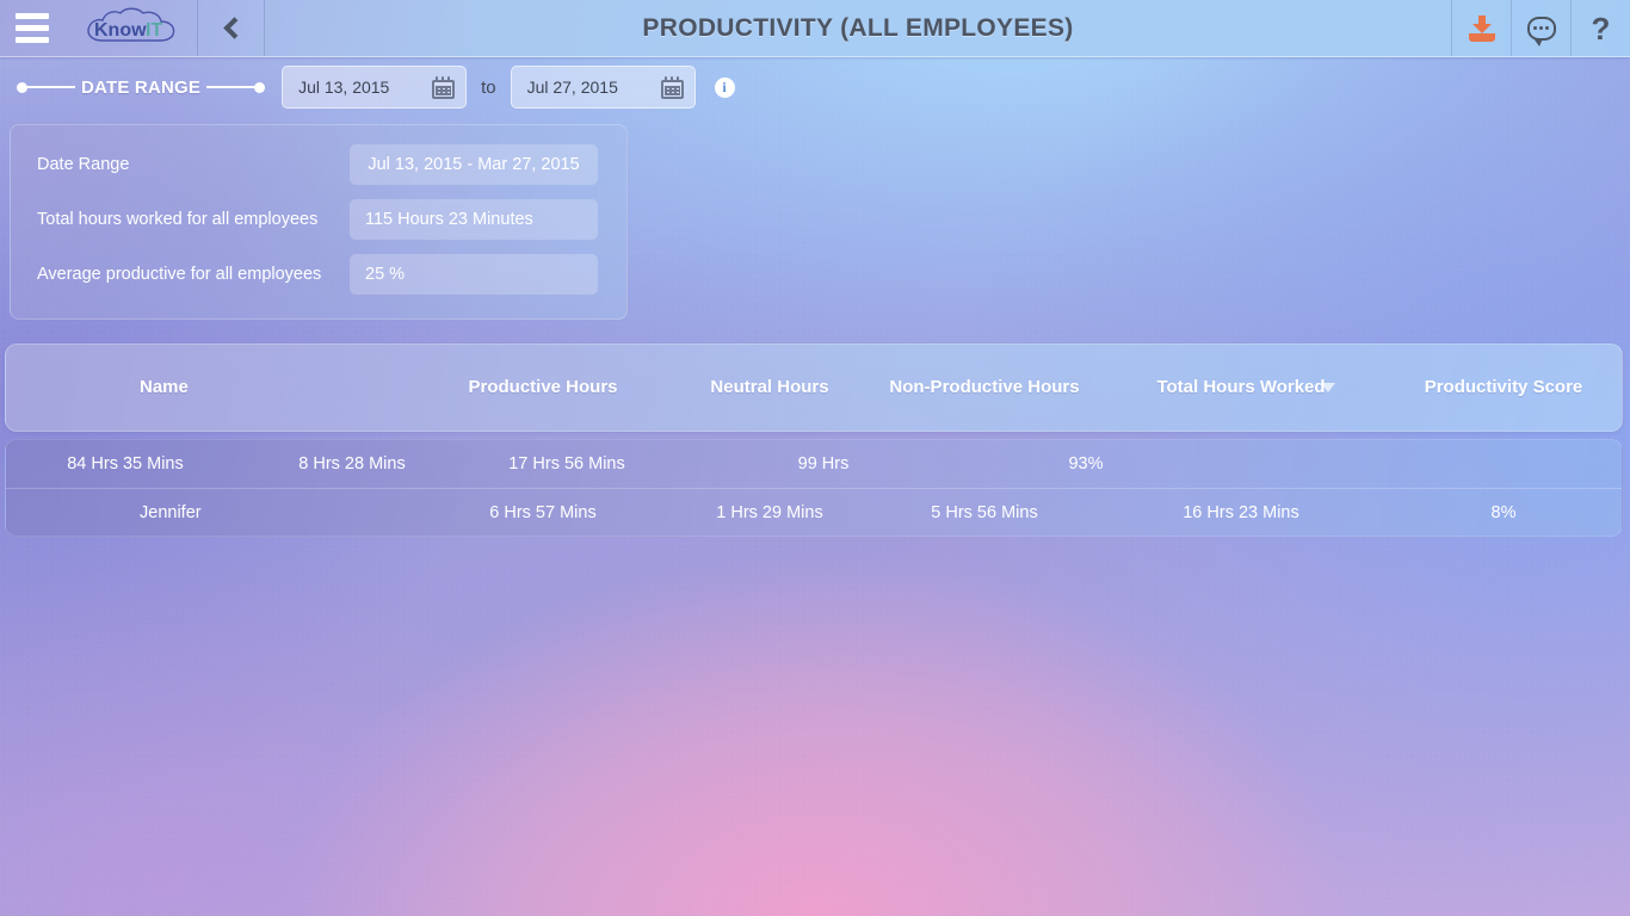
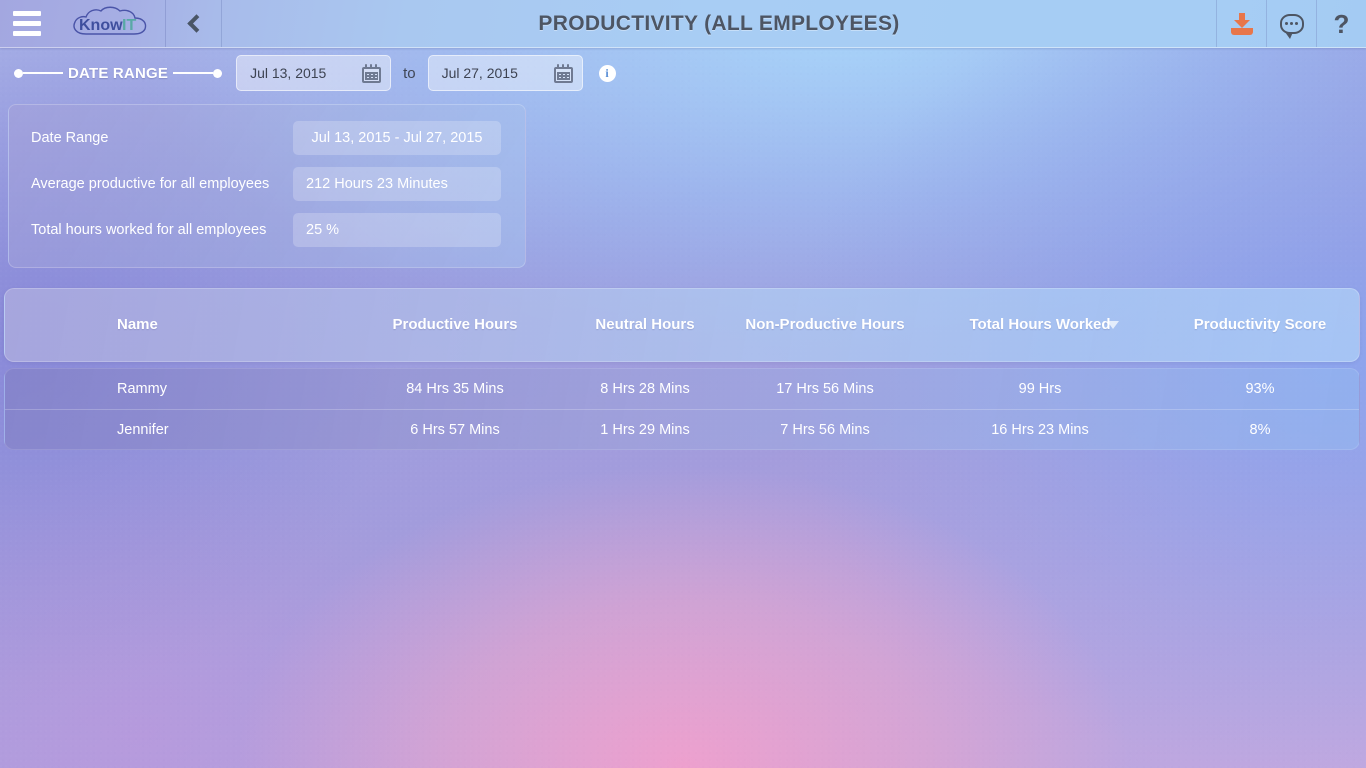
  Know
  IT
  PRODUCTIVITY (ALL EMPLOYEES)
  ?
  DATE RANGE
  Jul 13, 2015
  to
  Jul 27, 2015
  i
  Date Range
- Jul 13, 2015 - Mar 27, 2015
+ Jul 13, 2015 - Jul 27, 2015
- Total hours worked for all employees
+ Average productive for all employees
- 115 Hours 23 Minutes
+ 212 Hours 23 Minutes
- Average productive for all employees
+ Total hours worked for all employees
  25 %
  Name
  Productive Hours
  Neutral Hours
  Non-Productive Hours
  Total Hours Worked
  Productivity Score
+ Rammy
  84 Hrs 35 Mins
  8 Hrs 28 Mins
  17 Hrs 56 Mins
  99 Hrs
  93%
  Jennifer
  6 Hrs 57 Mins
  1 Hrs 29 Mins
- 5 Hrs 56 Mins
+ 7 Hrs 56 Mins
  16 Hrs 23 Mins
  8%
